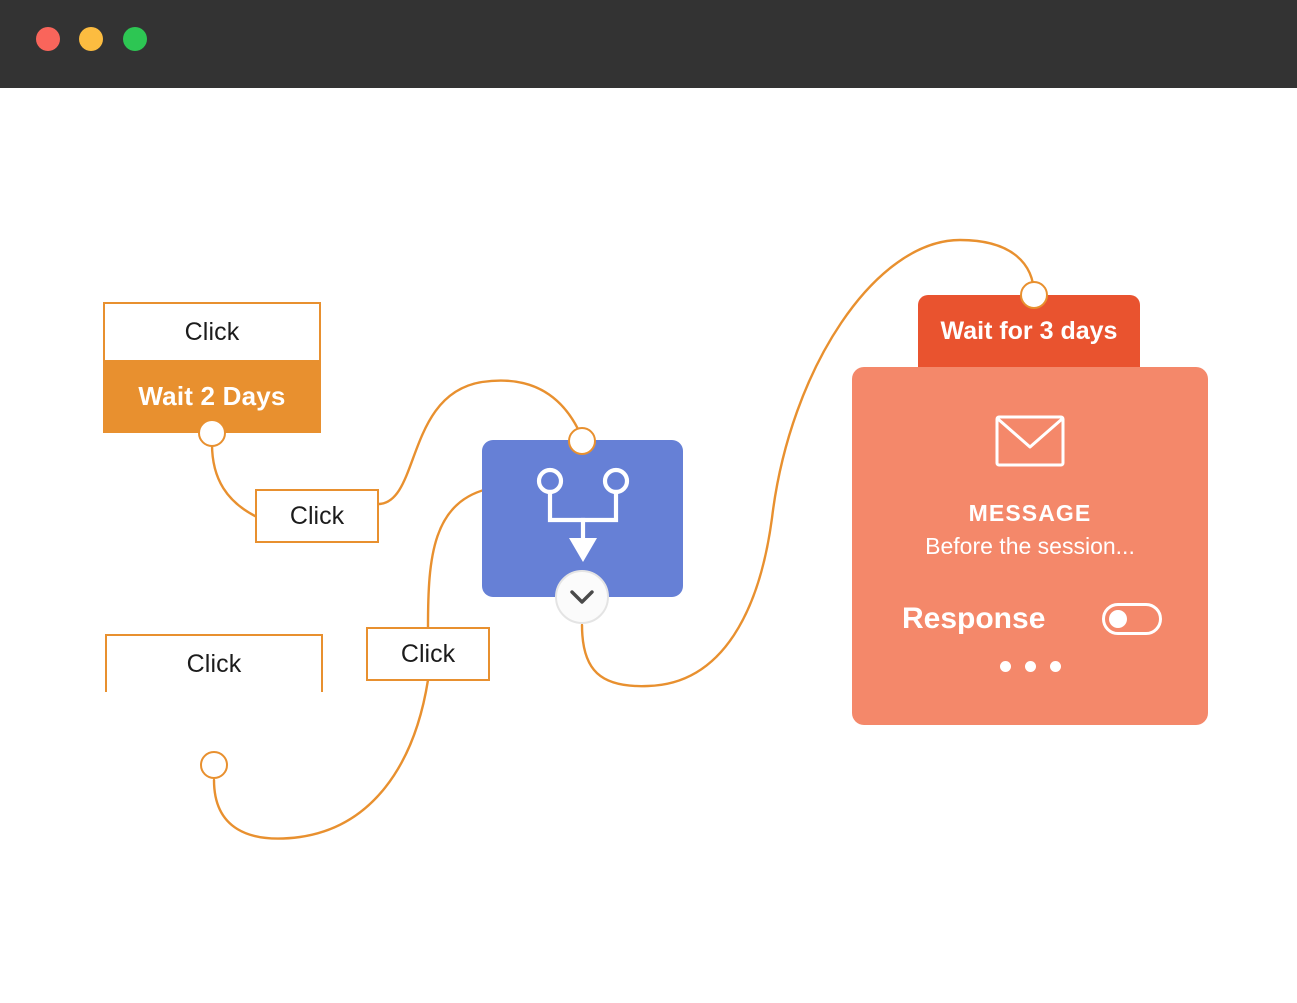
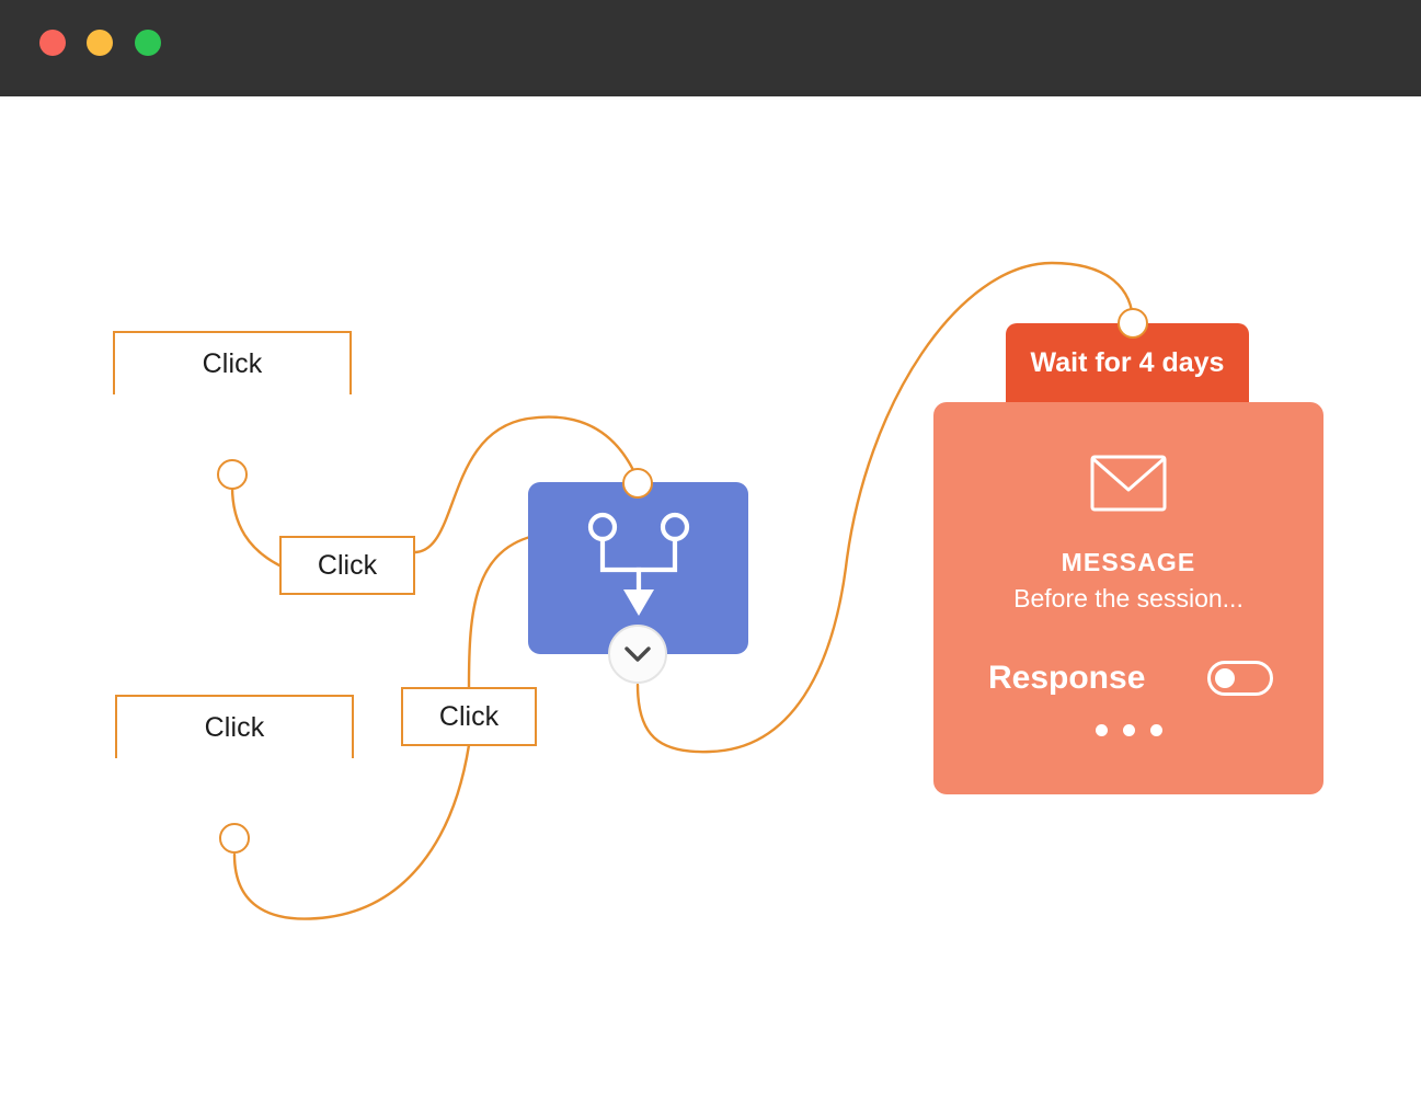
  Click
- Wait 2 Days
  Click
  Click
  Click
- Wait for 3 days
+ Wait for 4 days
  MESSAGE
  Before the session...
  Response
